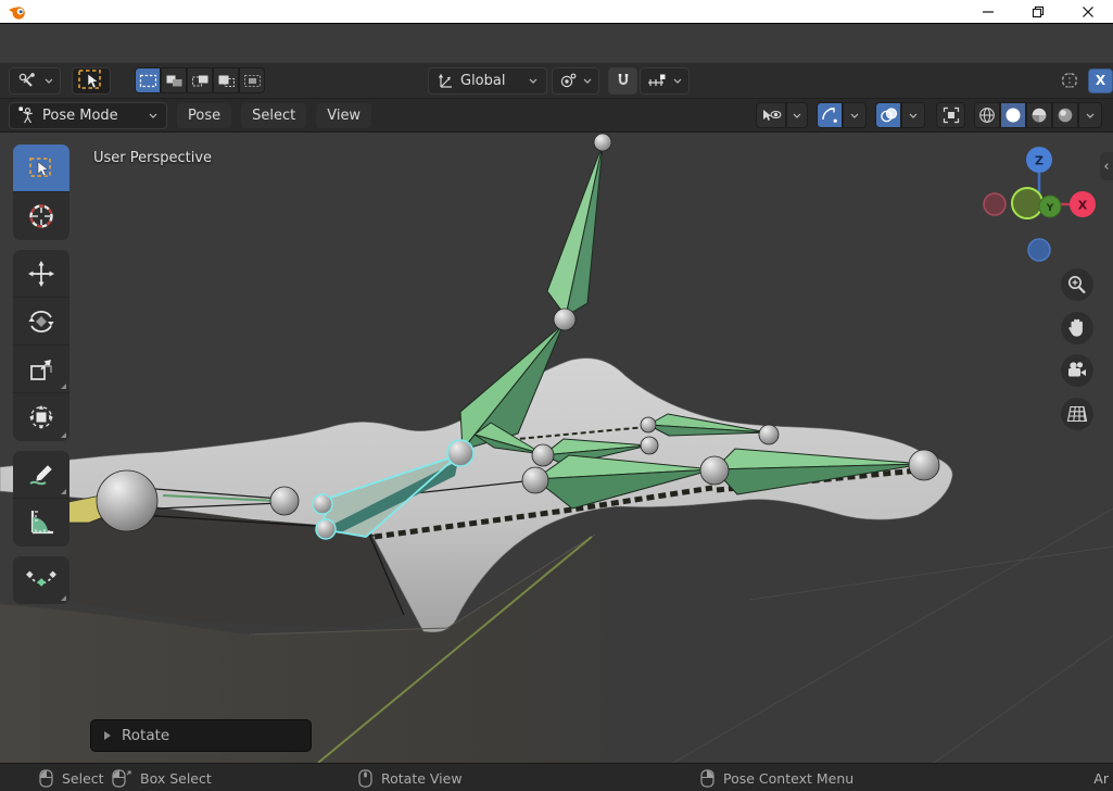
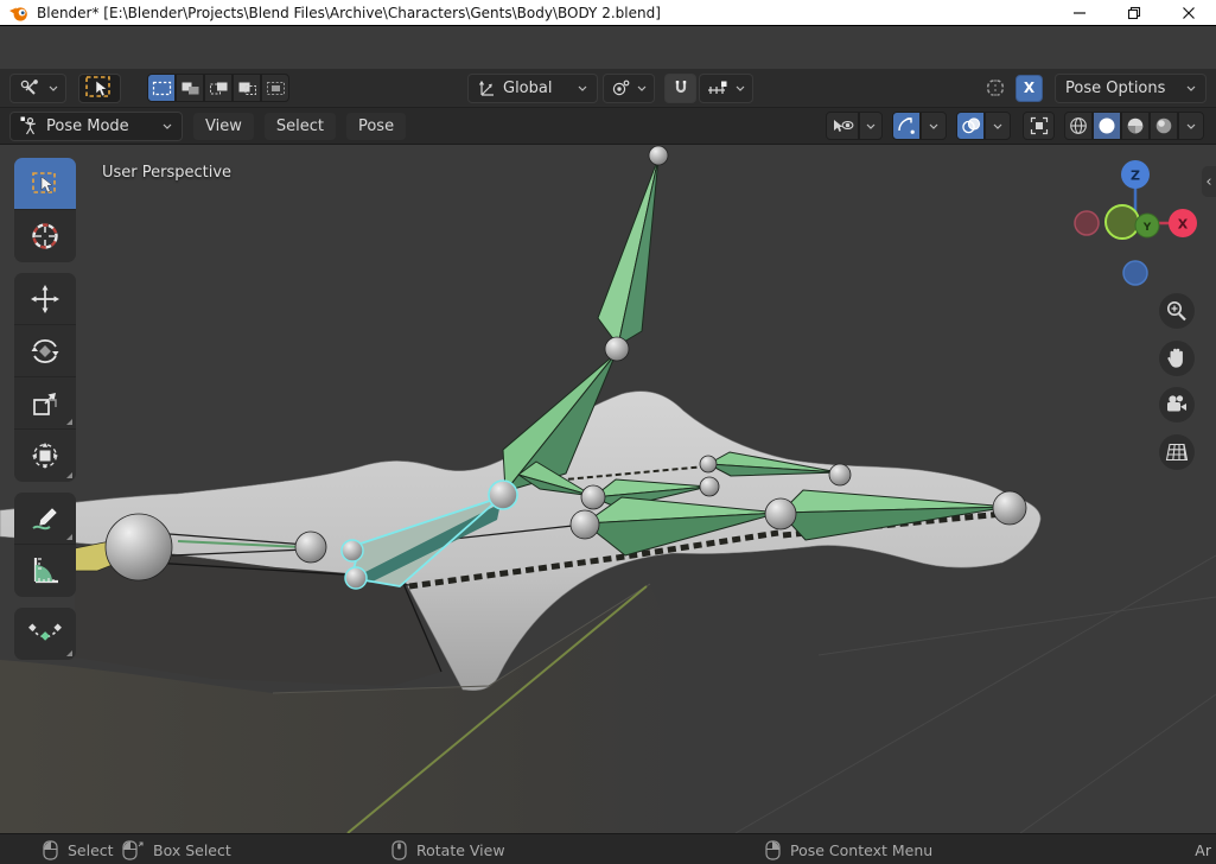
+ Blender* [E:\Blender\Projects\Blend Files\Archive\Characters\Gents\Body\BODY 2.blend]
  Global
  X
+ Pose Options
  Pose Mode
- Pose
+ View
  Select
- View
+ Pose
  Y
  Z
  X
  User Perspective
- Rotate
  ‹
  Select
  Box Select
  Rotate View
  Pose Context Menu
  Ar
